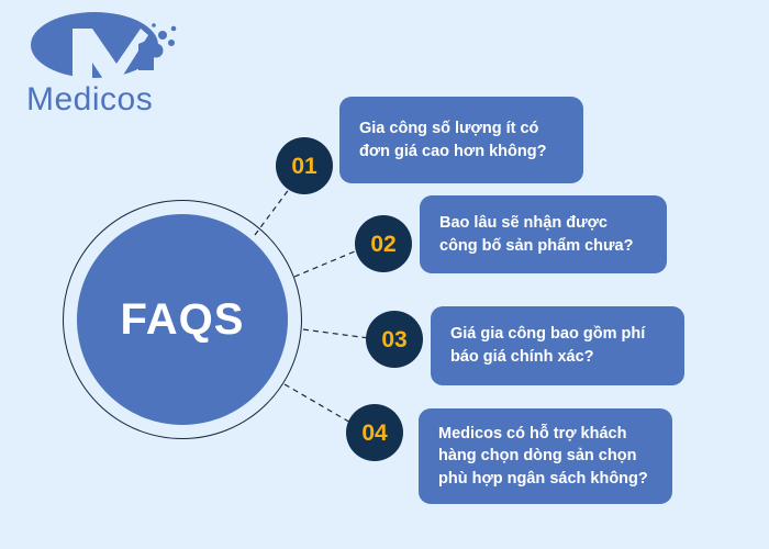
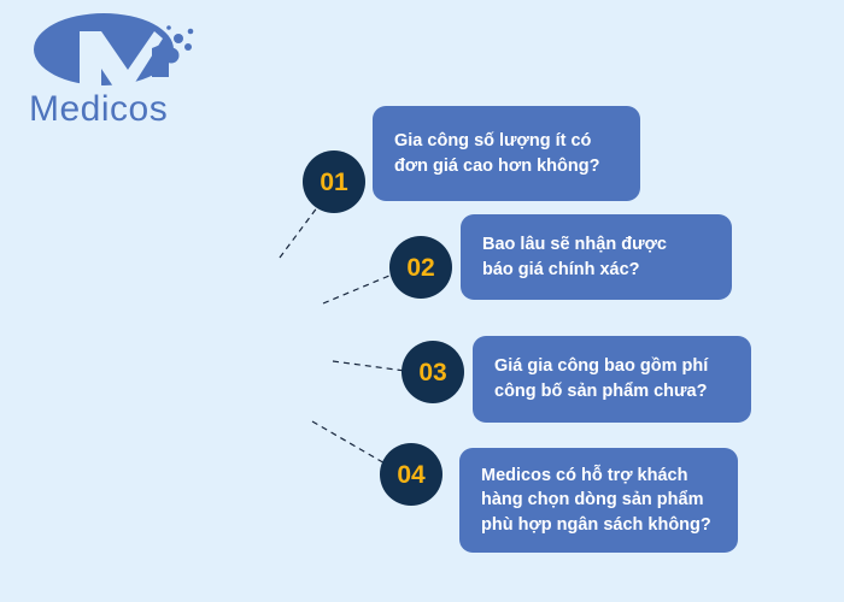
  Medicos
- FAQS
  01
  Gia công số lượng ít có
  đơn giá cao hơn không?
  02
  Bao lâu sẽ nhận được
- công bố sản phẩm chưa?
+ báo giá chính xác?
  03
  Giá gia công bao gồm phí
- báo giá chính xác?
+ công bố sản phẩm chưa?
  04
  Medicos có hỗ trợ khách
- hàng chọn dòng sản chọn
+ hàng chọn dòng sản phẩm
  phù hợp ngân sách không?
